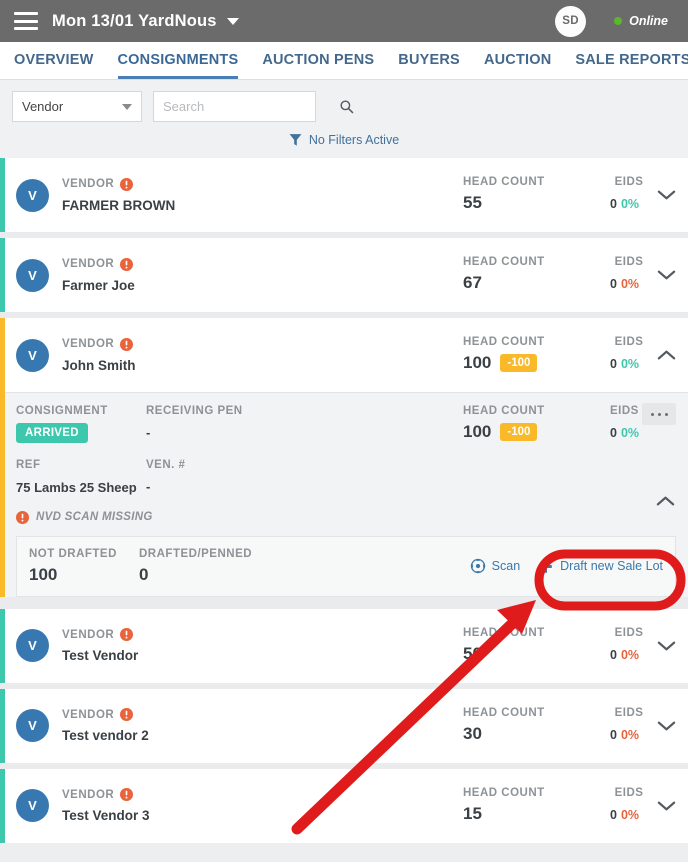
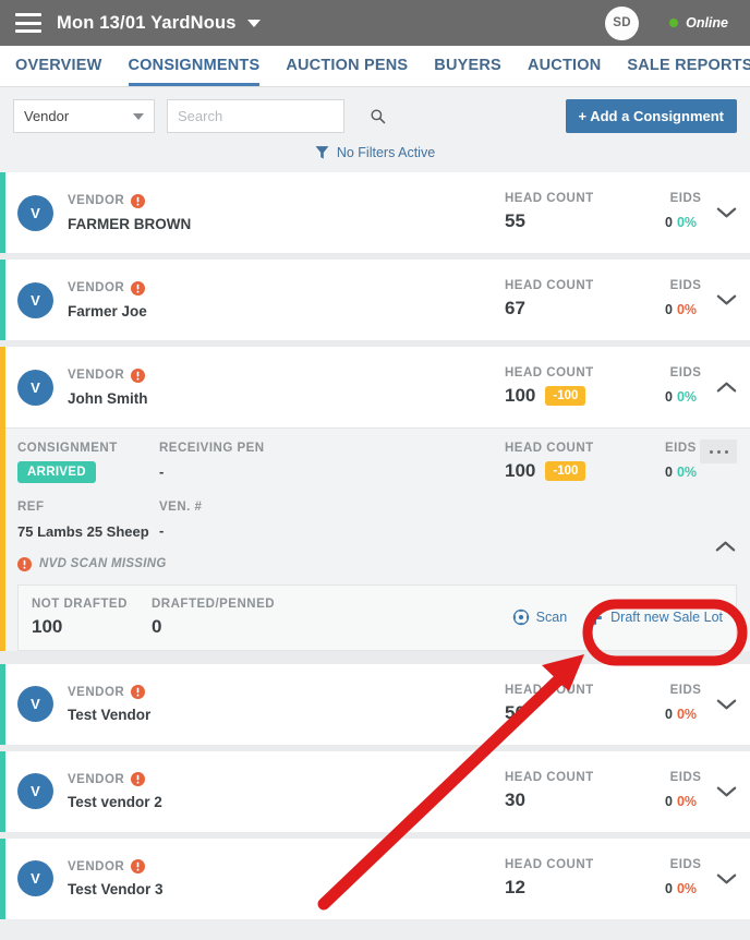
  Mon 13/01 YardNous
  SD
  Online
  OVERVIEW
  CONSIGNMENTS
  AUCTION PENS
  BUYERS
  AUCTION
  SALE REPORTS
  Vendor
  Search
+ + Add a Consignment
  No Filters Active
  V
  VENDOR
  FARMER BROWN
  HEAD COUNT
  55
  EIDS
  0 0%
  V
  VENDOR
  Farmer Joe
  HEAD COUNT
  67
  EIDS
  0 0%
  V
  VENDOR
  John Smith
  HEAD COUNT
  100
  -100
  EIDS
  0 0%
  CONSIGNMENT
  ARRIVED
  RECEIVING PEN
  -
  HEAD COUNT
  100
  -100
  EIDS
  0 0%
  REF
  75 Lambs 25 Sheep
  VEN. #
  -
  NVD SCAN MISSING
  NOT DRAFTED
  100
  DRAFTED/PENNED
  0
  Scan
  Draft new Sale Lot
  V
  VENDOR
  Test Vendor
  HEADOUNT
  EIDS
  0 0%
  V
  VENDOR
  Test vendor 2
  HEAD COUNT
  30
  EIDS
  0 0%
  V
  VENDOR
  Test Vendor 3
  HEAD COUNT
- 15
+ 12
  EIDS
  0 0%
